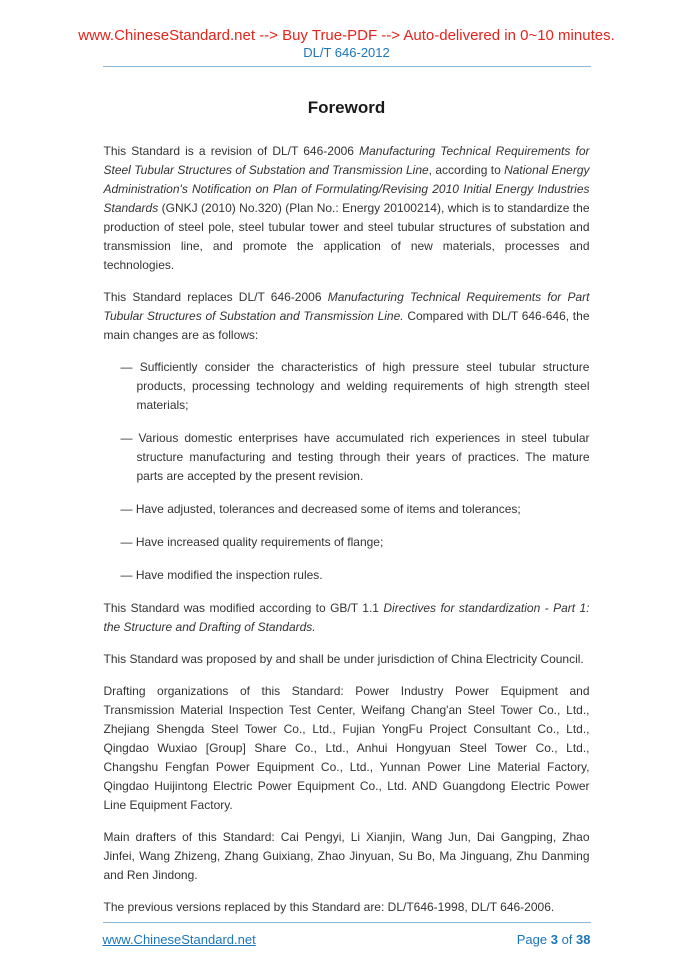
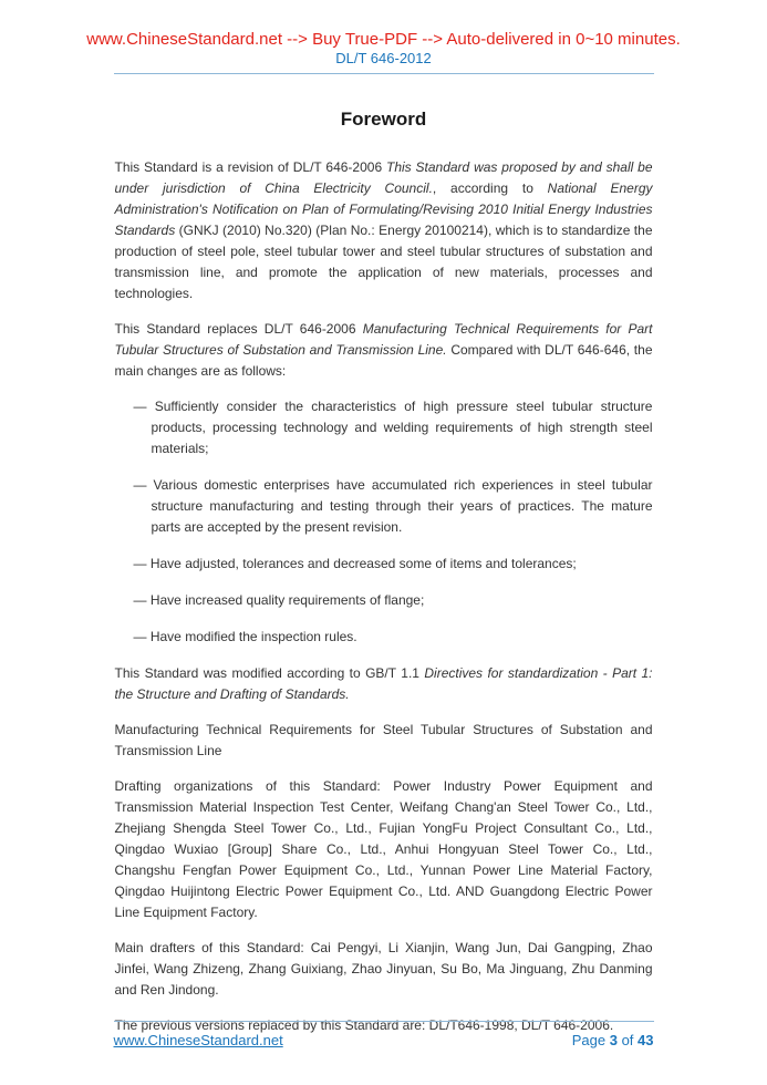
  www.ChineseStandard.net --> Buy True-PDF --> Auto-delivered in 0~10 minutes.
  DL/T 646-2012
  Foreword
- This Standard is a revision of DL/T 646-2006 Manufacturing Technical Requirements for Steel Tubular Structures of Substation and Transmission Line, according to National Energy Administration's Notification on Plan of Formulating/Revising 2010 Initial Energy Industries Standards (GNKJ (2010) No.320) (Plan No.: Energy 20100214), which is to standardize the production of steel pole, steel tubular tower and steel tubular structures of substation and transmission line, and promote the application of new materials, processes and technologies.
+ This Standard is a revision of DL/T 646-2006 This Standard was proposed by and shall be under jurisdiction of China Electricity Council., according to National Energy Administration's Notification on Plan of Formulating/Revising 2010 Initial Energy Industries Standards (GNKJ (2010) No.320) (Plan No.: Energy 20100214), which is to standardize the production of steel pole, steel tubular tower and steel tubular structures of substation and transmission line, and promote the application of new materials, processes and technologies.
  This Standard replaces DL/T 646-2006 Manufacturing Technical Requirements for Part Tubular Structures of Substation and Transmission Line. Compared with DL/T 646-646, the main changes are as follows:
  — Sufficiently consider the characteristics of high pressure steel tubular structure products, processing technology and welding requirements of high strength steel materials;
  — Various domestic enterprises have accumulated rich experiences in steel tubular structure manufacturing and testing through their years of practices. The mature parts are accepted by the present revision.
  — Have adjusted, tolerances and decreased some of items and tolerances;
  — Have increased quality requirements of flange;
  — Have modified the inspection rules.
  This Standard was modified according to GB/T 1.1 Directives for standardization - Part 1: the Structure and Drafting of Standards.
- This Standard was proposed by and shall be under jurisdiction of China Electricity Council.
+ Manufacturing Technical Requirements for Steel Tubular Structures of Substation and Transmission Line
  Drafting organizations of this Standard: Power Industry Power Equipment and Transmission Material Inspection Test Center, Weifang Chang'an Steel Tower Co., Ltd., Zhejiang Shengda Steel Tower Co., Ltd., Fujian YongFu Project Consultant Co., Ltd., Qingdao Wuxiao [Group] Share Co., Ltd., Anhui Hongyuan Steel Tower Co., Ltd., Changshu Fengfan Power Equipment Co., Ltd., Yunnan Power Line Material Factory, Qingdao Huijintong Electric Power Equipment Co., Ltd. AND Guangdong Electric Power Line Equipment Factory.
  Main drafters of this Standard: Cai Pengyi, Li Xianjin, Wang Jun, Dai Gangping, Zhao Jinfei, Wang Zhizeng, Zhang Guixiang, Zhao Jinyuan, Su Bo, Ma Jinguang, Zhu Danming and Ren Jindong.
  The previous versions replaced by this Standard are: DL/T646-1998, DL/T 646-2006.
  www.ChineseStandard.net
- Page 3 of 38
+ Page 3 of 43
